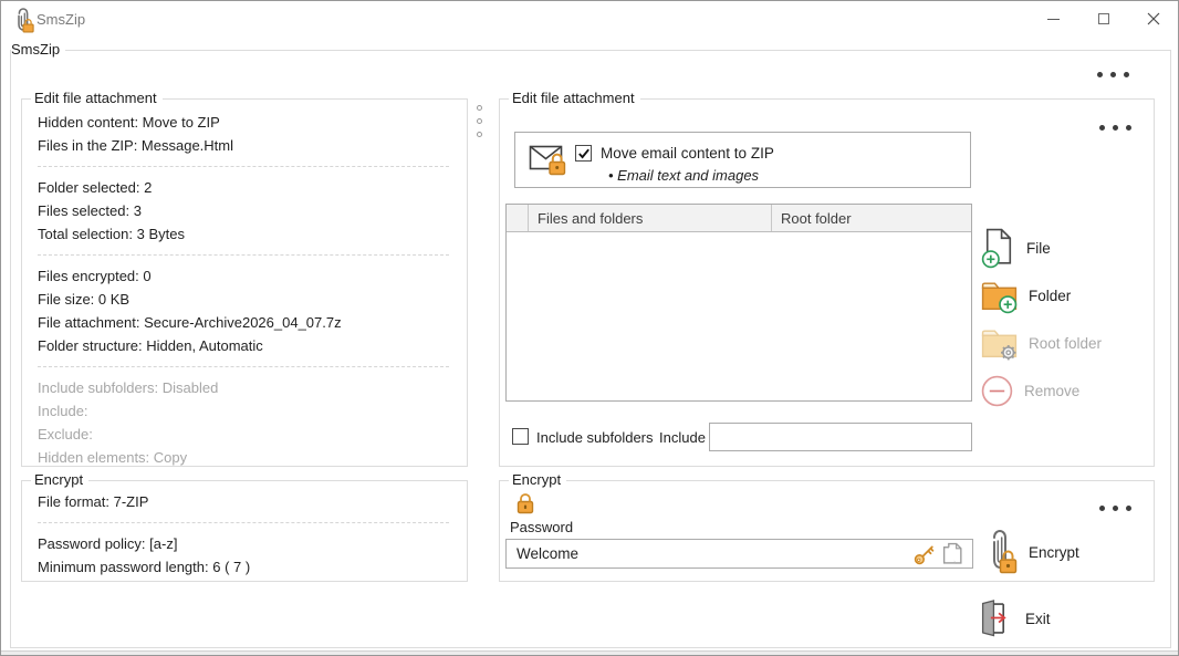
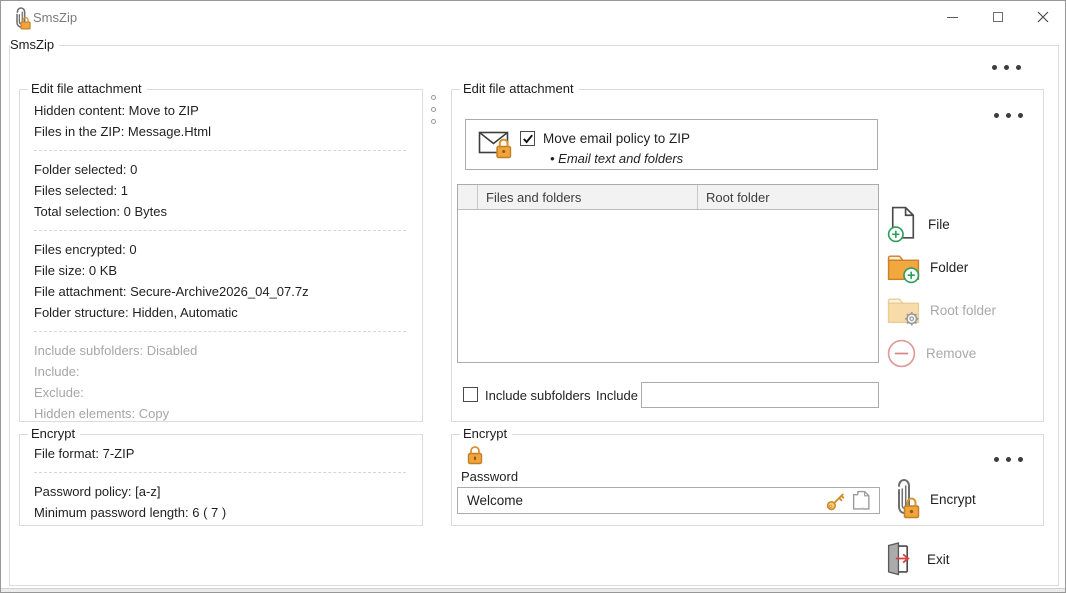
  SmsZip
  SmsZip
  Edit file attachment
  Hidden content: Move to ZIP
  Files in the ZIP: Message.Html
- Folder selected: 2
+ Folder selected: 0
- Files selected: 3
+ Files selected: 1
- Total selection: 3 Bytes
+ Total selection: 0 Bytes
  Files encrypted: 0
  File size: 0 KB
  File attachment: Secure-Archive2026_04_07.7z
  Folder structure: Hidden, Automatic
  Include subfolders: Disabled
  Include:
  Exclude:
  Hidden elements: Copy
  Encrypt
  File format: 7-ZIP
  Password policy: [a-z]
  Minimum password length: 6 ( 7 )
  Edit file attachment
- Move email content to ZIP
+ Move email policy to ZIP
- • Email text and images
+ • Email text and folders
  Files and folders
  Root folder
  File
  Folder
  Root folder
  Remove
  Include subfolders
  Include
  Encrypt
  Password
  Welcome
  Encrypt
  Exit
